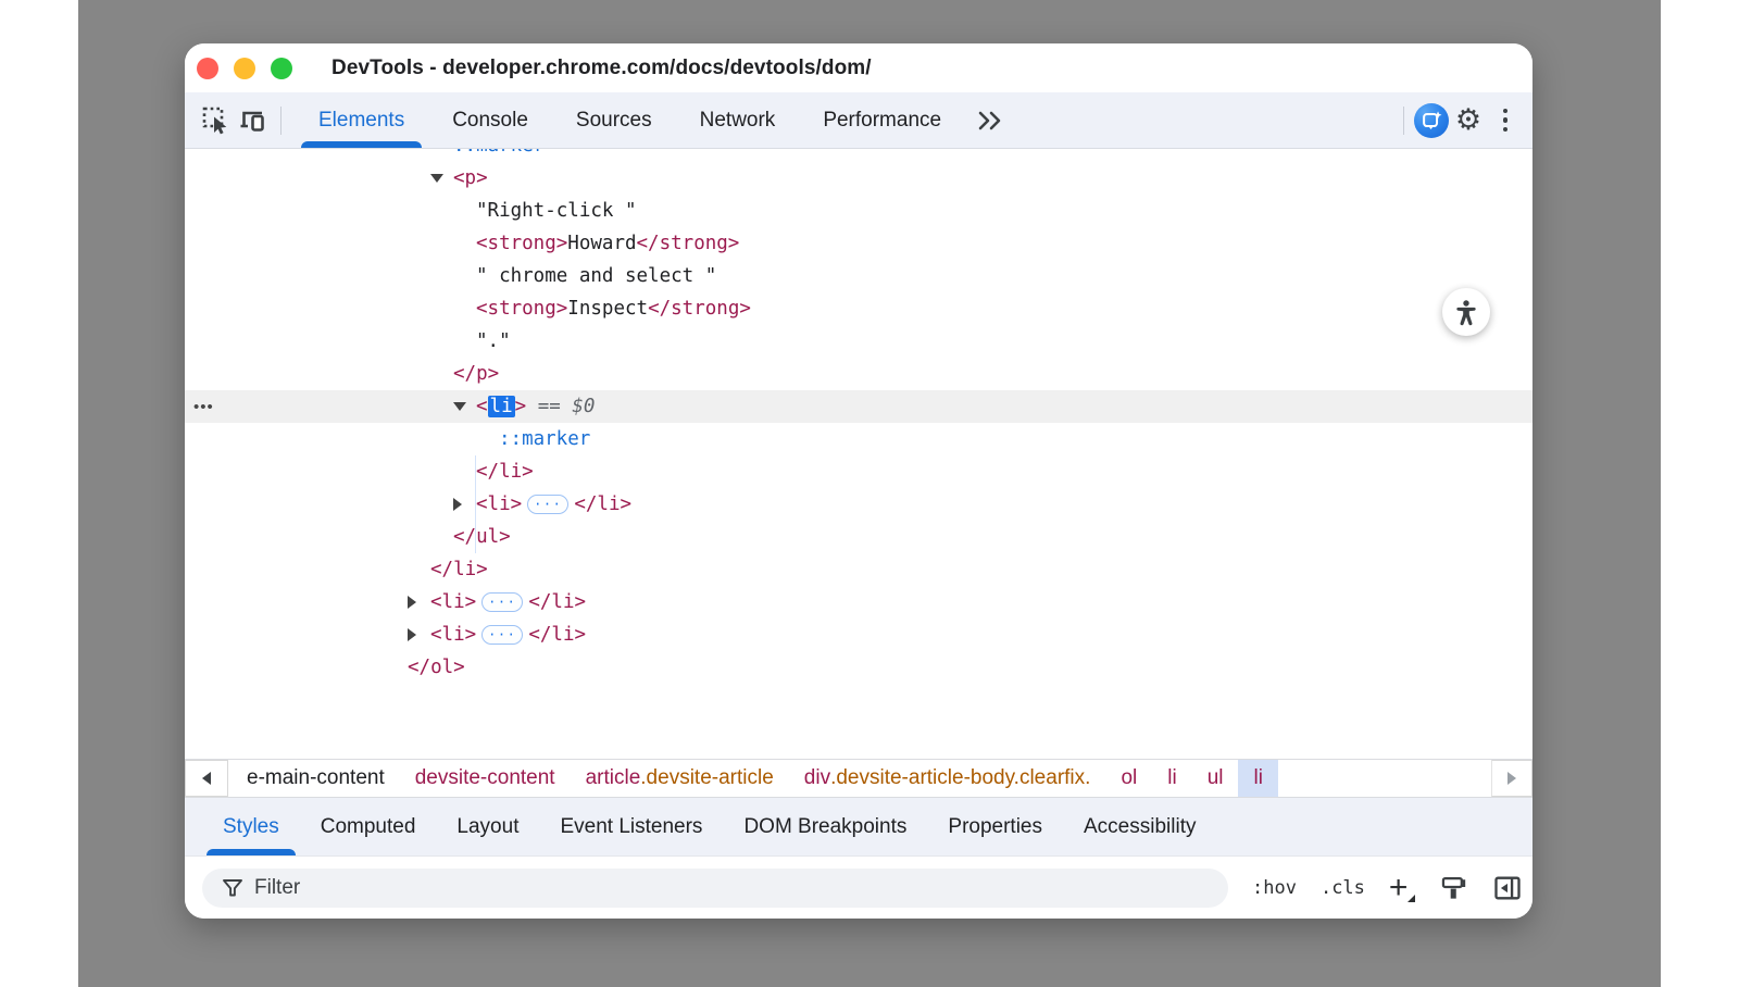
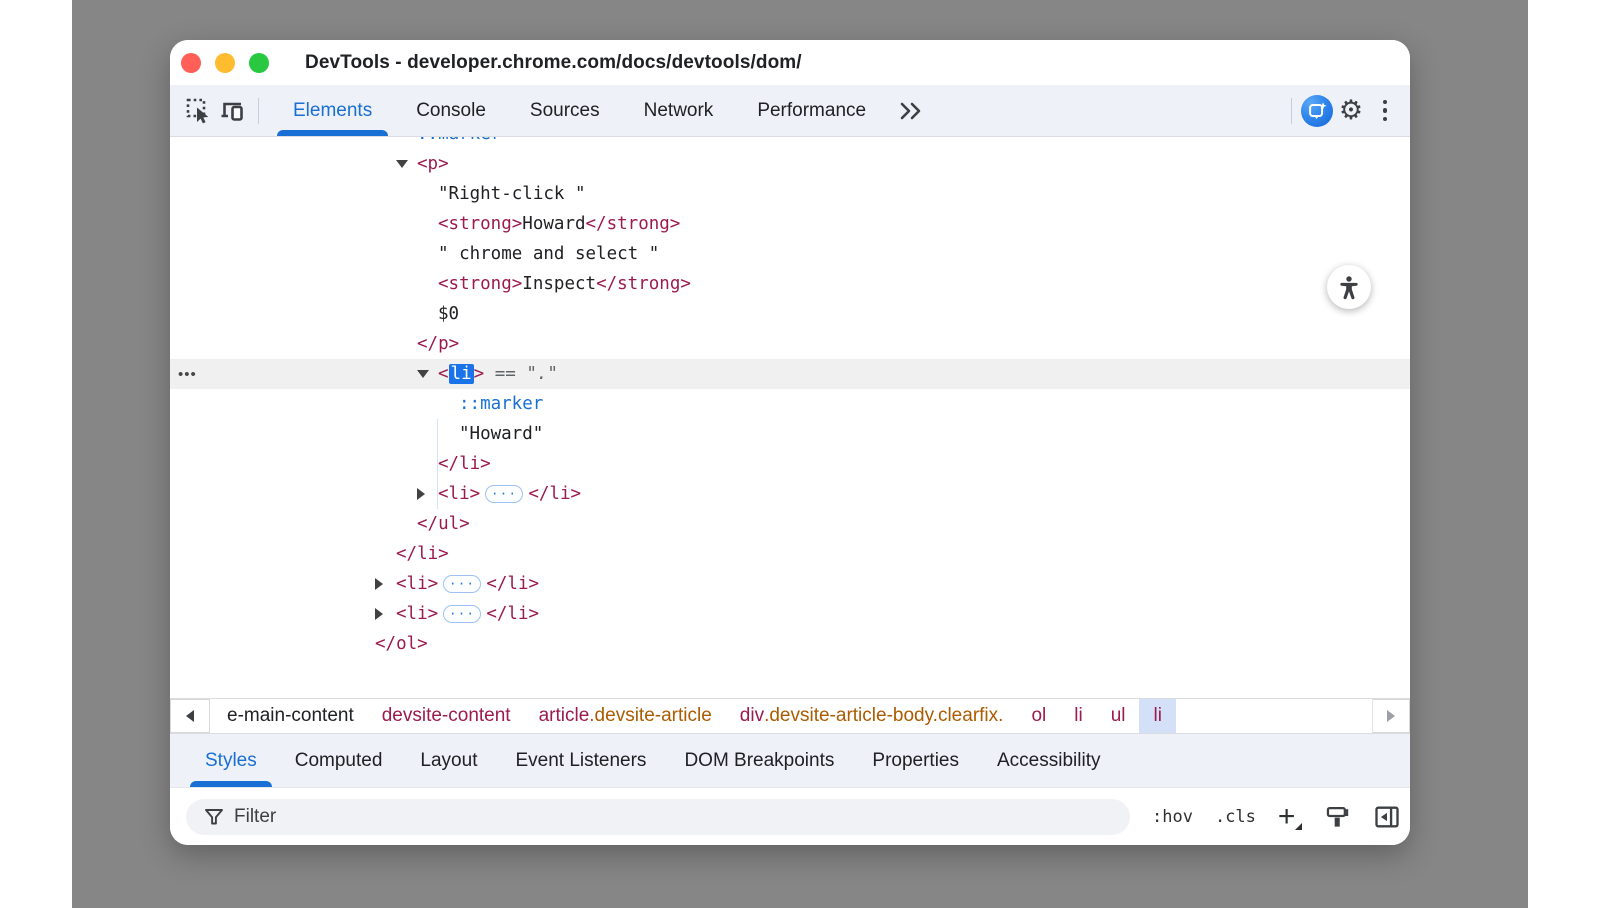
  DevTools - developer.chrome.com/docs/devtools/dom/
  Elements
  Console
  Sources
  Network
  Performance
  ⚙
  <p>
  "Right-click "
  <strong>
  Howard
  </strong>
  " chrome and select "
  <strong>
  Inspect
  </strong>
- "."
+ $0
  </p>
  •••
  <
  li
  >
  ==
- $0
+ "."
  ::marker
+ "Howard"
  </li>
  <li>
  ···
  </li>
  </ul>
  </li>
  <li>
  ···
  </li>
  <li>
  ···
  </li>
  </ol>
  e-main-content
  devsite-content
  article
  .devsite-article
  div
  .devsite-article-body.clearfix.
  ol
  li
  ul
  li
  Styles
  Computed
  Layout
  Event Listeners
  DOM Breakpoints
  Properties
  Accessibility
  Filter
  :hov
  .cls
  +
